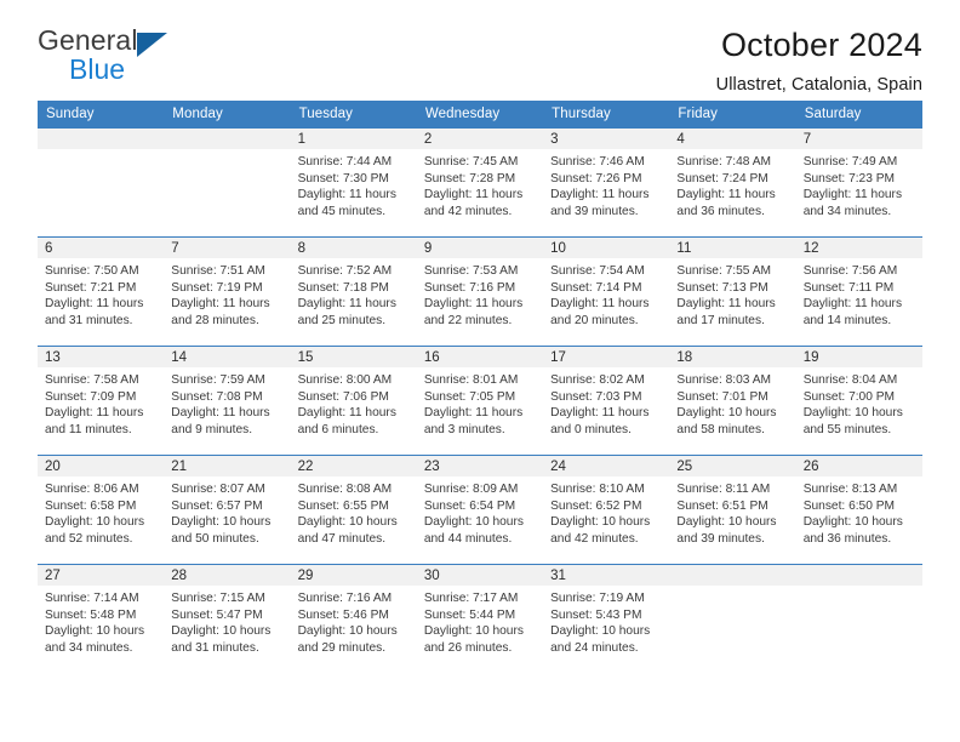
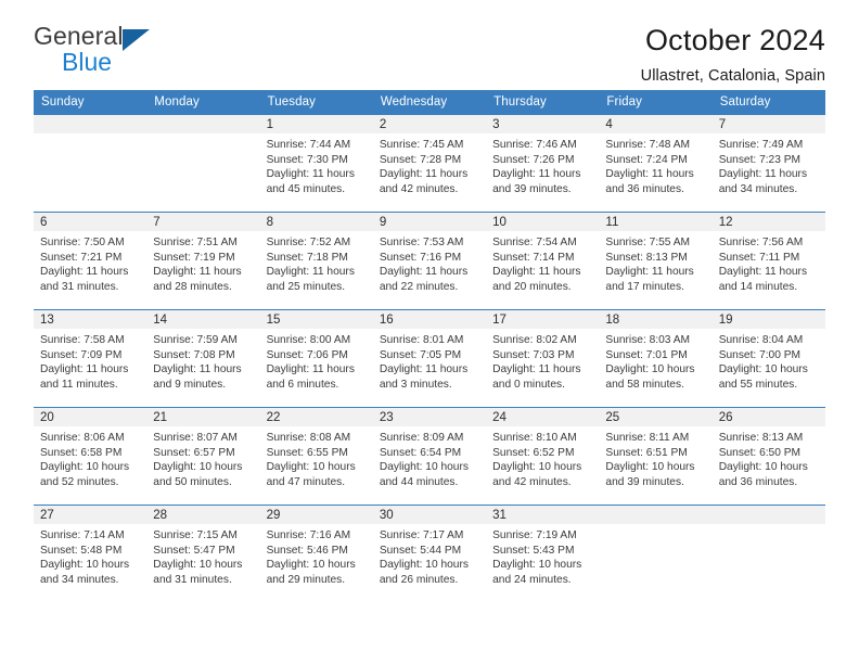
  General
  Blue
  October 2024
  Ullastret, Catalonia, Spain
  Sunday	Monday	Tuesday	Wednesday	Thursday	Friday	Saturday
  		1Sunrise: 7:44 AMSunset: 7:30 PMDaylight: 11 hoursand 45 minutes.	2Sunrise: 7:45 AMSunset: 7:28 PMDaylight: 11 hoursand 42 minutes.	3Sunrise: 7:46 AMSunset: 7:26 PMDaylight: 11 hoursand 39 minutes.	4Sunrise: 7:48 AMSunset: 7:24 PMDaylight: 11 hoursand 36 minutes.	7Sunrise: 7:49 AMSunset: 7:23 PMDaylight: 11 hoursand 34 minutes.
- 6Sunrise: 7:50 AMSunset: 7:21 PMDaylight: 11 hoursand 31 minutes.	7Sunrise: 7:51 AMSunset: 7:19 PMDaylight: 11 hoursand 28 minutes.	8Sunrise: 7:52 AMSunset: 7:18 PMDaylight: 11 hoursand 25 minutes.	9Sunrise: 7:53 AMSunset: 7:16 PMDaylight: 11 hoursand 22 minutes.	10Sunrise: 7:54 AMSunset: 7:14 PMDaylight: 11 hoursand 20 minutes.	11Sunrise: 7:55 AMSunset: 7:13 PMDaylight: 11 hoursand 17 minutes.	12Sunrise: 7:56 AMSunset: 7:11 PMDaylight: 11 hoursand 14 minutes.
+ 6Sunrise: 7:50 AMSunset: 7:21 PMDaylight: 11 hoursand 31 minutes.	7Sunrise: 7:51 AMSunset: 7:19 PMDaylight: 11 hoursand 28 minutes.	8Sunrise: 7:52 AMSunset: 7:18 PMDaylight: 11 hoursand 25 minutes.	9Sunrise: 7:53 AMSunset: 7:16 PMDaylight: 11 hoursand 22 minutes.	10Sunrise: 7:54 AMSunset: 7:14 PMDaylight: 11 hoursand 20 minutes.	11Sunrise: 7:55 AMSunset: 8:13 PMDaylight: 11 hoursand 17 minutes.	12Sunrise: 7:56 AMSunset: 7:11 PMDaylight: 11 hoursand 14 minutes.
  13Sunrise: 7:58 AMSunset: 7:09 PMDaylight: 11 hoursand 11 minutes.	14Sunrise: 7:59 AMSunset: 7:08 PMDaylight: 11 hoursand 9 minutes.	15Sunrise: 8:00 AMSunset: 7:06 PMDaylight: 11 hoursand 6 minutes.	16Sunrise: 8:01 AMSunset: 7:05 PMDaylight: 11 hoursand 3 minutes.	17Sunrise: 8:02 AMSunset: 7:03 PMDaylight: 11 hoursand 0 minutes.	18Sunrise: 8:03 AMSunset: 7:01 PMDaylight: 10 hoursand 58 minutes.	19Sunrise: 8:04 AMSunset: 7:00 PMDaylight: 10 hoursand 55 minutes.
  20Sunrise: 8:06 AMSunset: 6:58 PMDaylight: 10 hoursand 52 minutes.	21Sunrise: 8:07 AMSunset: 6:57 PMDaylight: 10 hoursand 50 minutes.	22Sunrise: 8:08 AMSunset: 6:55 PMDaylight: 10 hoursand 47 minutes.	23Sunrise: 8:09 AMSunset: 6:54 PMDaylight: 10 hoursand 44 minutes.	24Sunrise: 8:10 AMSunset: 6:52 PMDaylight: 10 hoursand 42 minutes.	25Sunrise: 8:11 AMSunset: 6:51 PMDaylight: 10 hoursand 39 minutes.	26Sunrise: 8:13 AMSunset: 6:50 PMDaylight: 10 hoursand 36 minutes.
  27Sunrise: 7:14 AMSunset: 5:48 PMDaylight: 10 hoursand 34 minutes.	28Sunrise: 7:15 AMSunset: 5:47 PMDaylight: 10 hoursand 31 minutes.	29Sunrise: 7:16 AMSunset: 5:46 PMDaylight: 10 hoursand 29 minutes.	30Sunrise: 7:17 AMSunset: 5:44 PMDaylight: 10 hoursand 26 minutes.	31Sunrise: 7:19 AMSunset: 5:43 PMDaylight: 10 hoursand 24 minutes.
